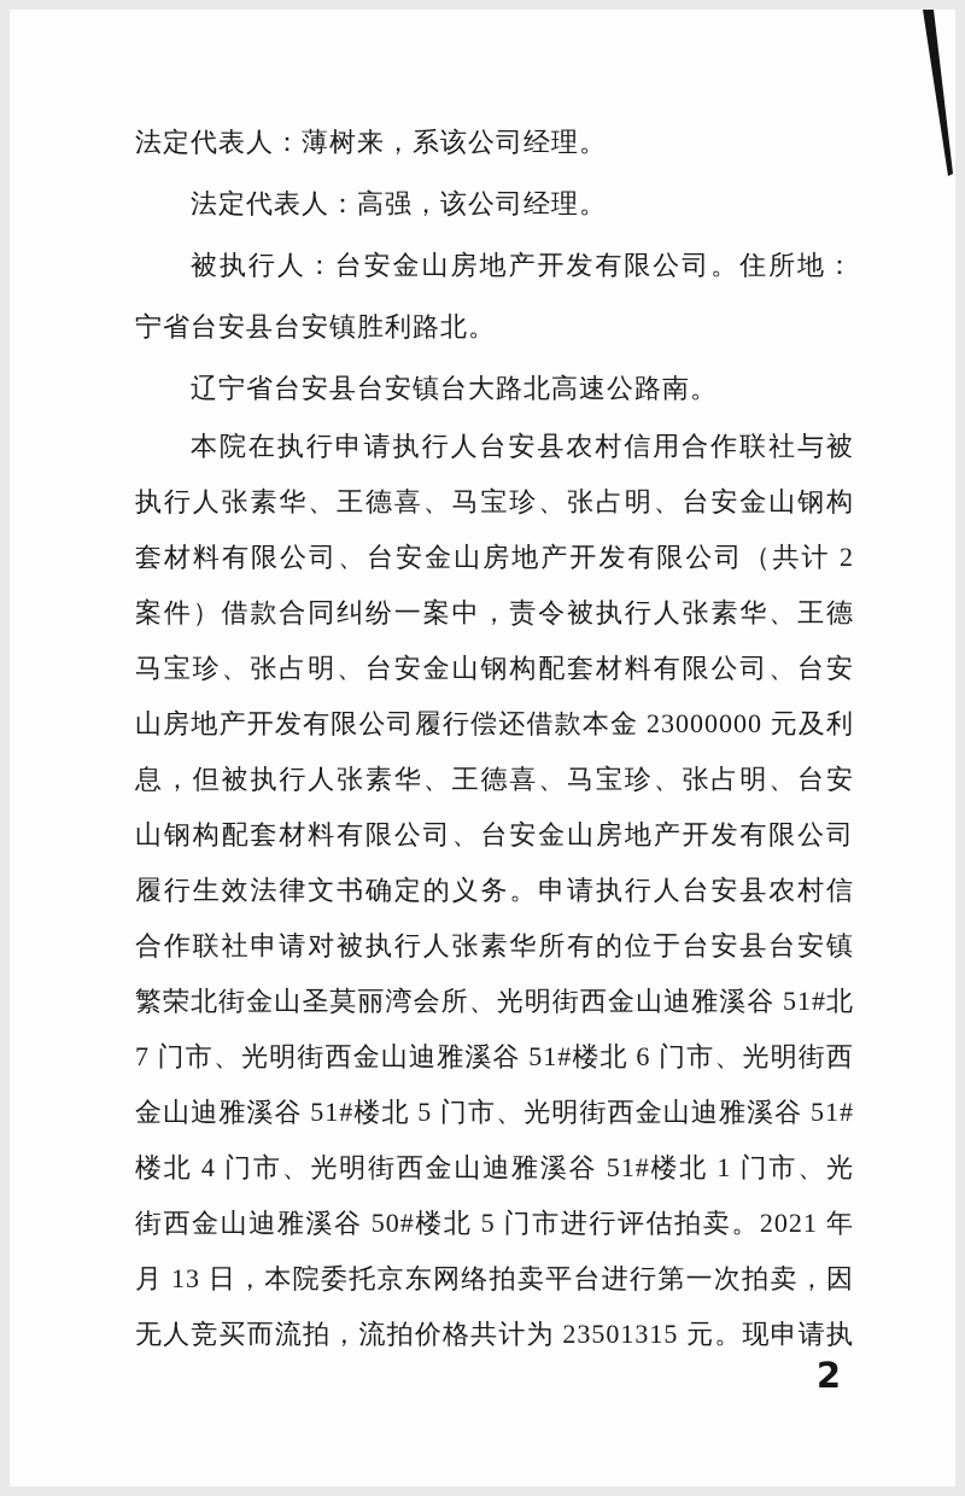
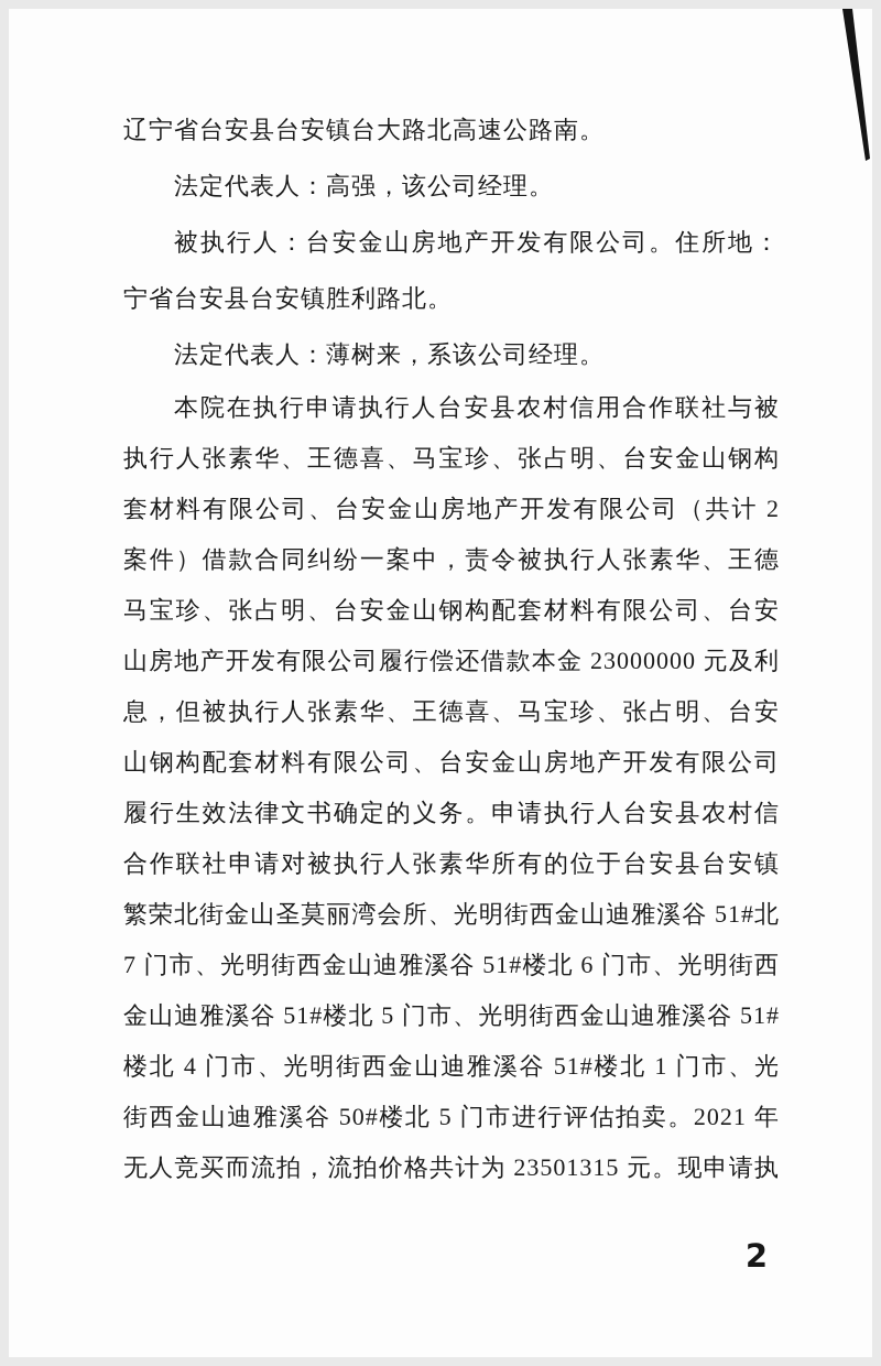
- 法定代表人：薄树来，系该公司经理。
+ 辽宁省台安县台安镇台大路北高速公路南。
  法定代表人：高强，该公司经理。
  被执行人：台安金山房地产开发有限公司。住所地：
  宁省台安县台安镇胜利路北。
- 辽宁省台安县台安镇台大路北高速公路南。
+ 法定代表人：薄树来，系该公司经理。
  本院在执行申请执行人台安县农村信用合作联社与被
  执行人张素华、王德喜、马宝珍、张占明、台安金山钢构
  套材料有限公司、台安金山房地产开发有限公司（共计 2
  案件）借款合同纠纷一案中，责令被执行人张素华、王德
  马宝珍、张占明、台安金山钢构配套材料有限公司、台安
  山房地产开发有限公司履行偿还借款本金 23000000 元及利
  息，但被执行人张素华、王德喜、马宝珍、张占明、台安
  山钢构配套材料有限公司、台安金山房地产开发有限公司
  履行生效法律文书确定的义务。申请执行人台安县农村信
  合作联社申请对被执行人张素华所有的位于台安县台安镇
  繁荣北街金山圣莫丽湾会所、光明街西金山迪雅溪谷 51#北
  7 门市、光明街西金山迪雅溪谷 51#楼北 6 门市、光明街西
  金山迪雅溪谷 51#楼北 5 门市、光明街西金山迪雅溪谷 51#
  楼北 4 门市、光明街西金山迪雅溪谷 51#楼北 1 门市、光
  街西金山迪雅溪谷 50#楼北 5 门市进行评估拍卖。2021 年
- 月 13 日，本院委托京东网络拍卖平台进行第一次拍卖，因
  无人竞买而流拍，流拍价格共计为 23501315 元。现申请执
  2
